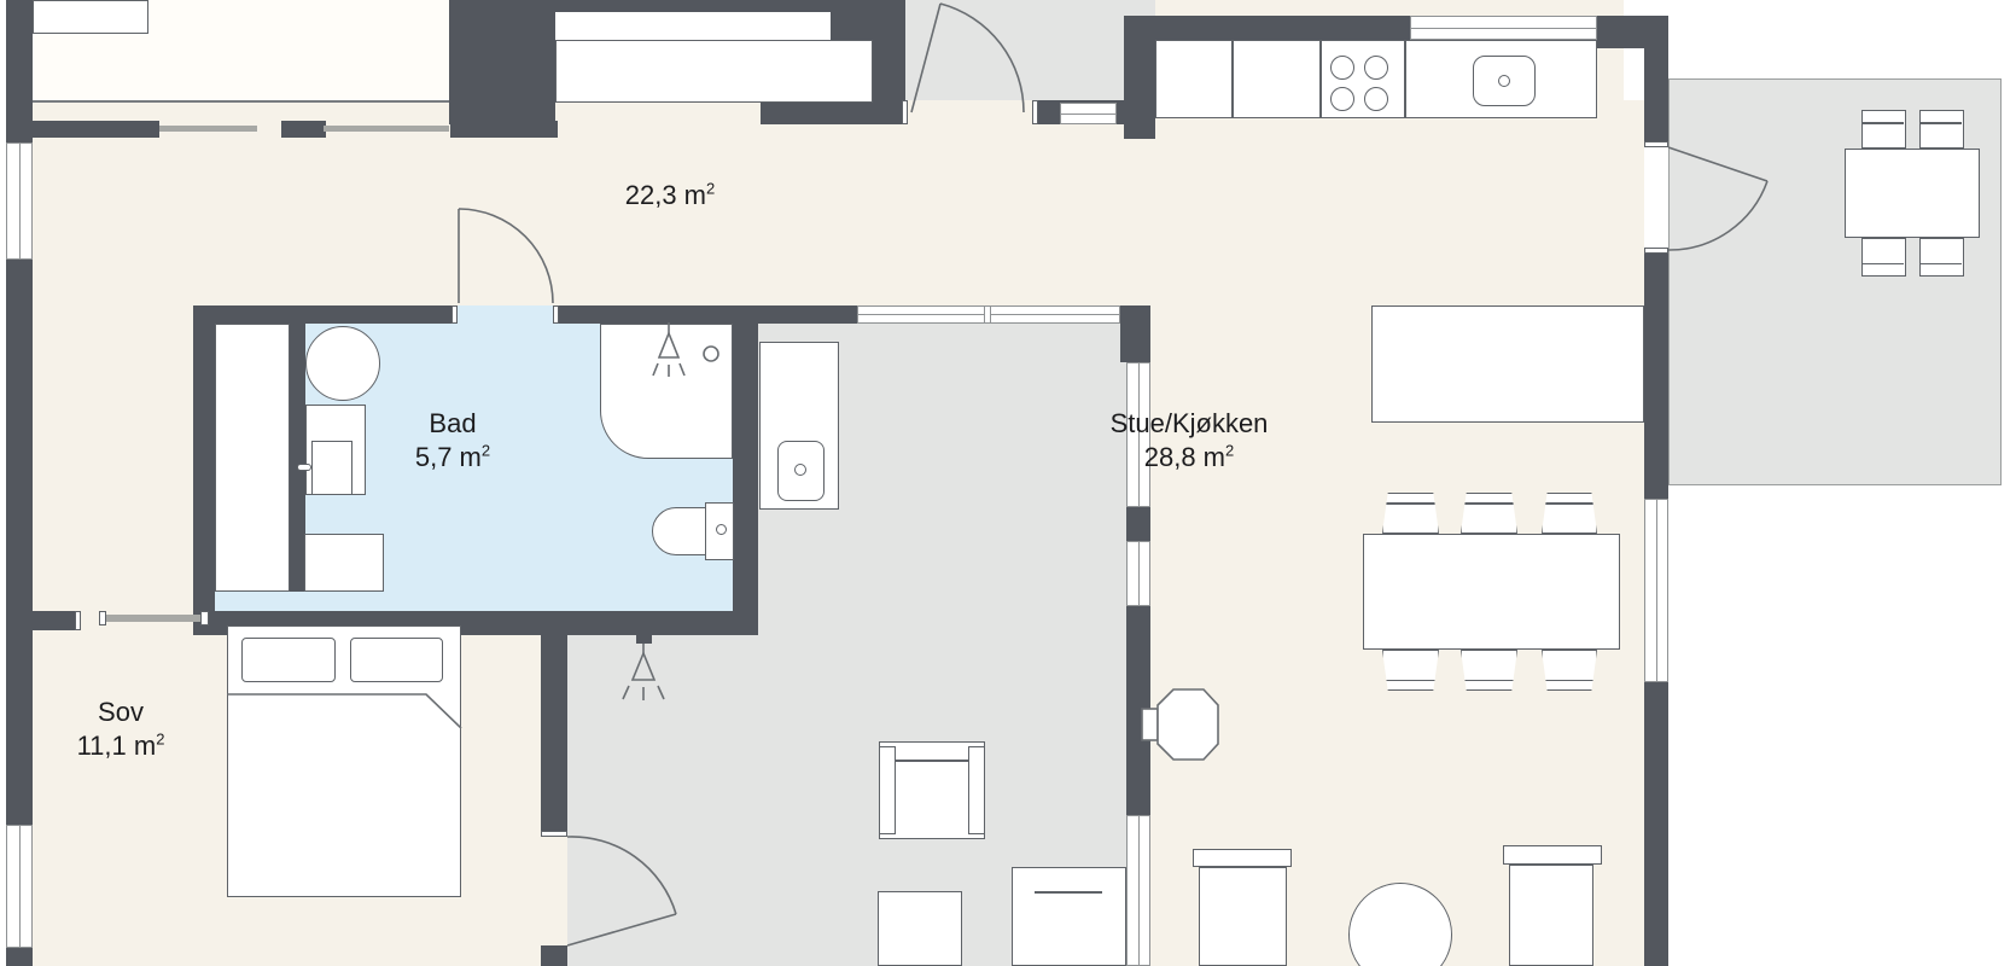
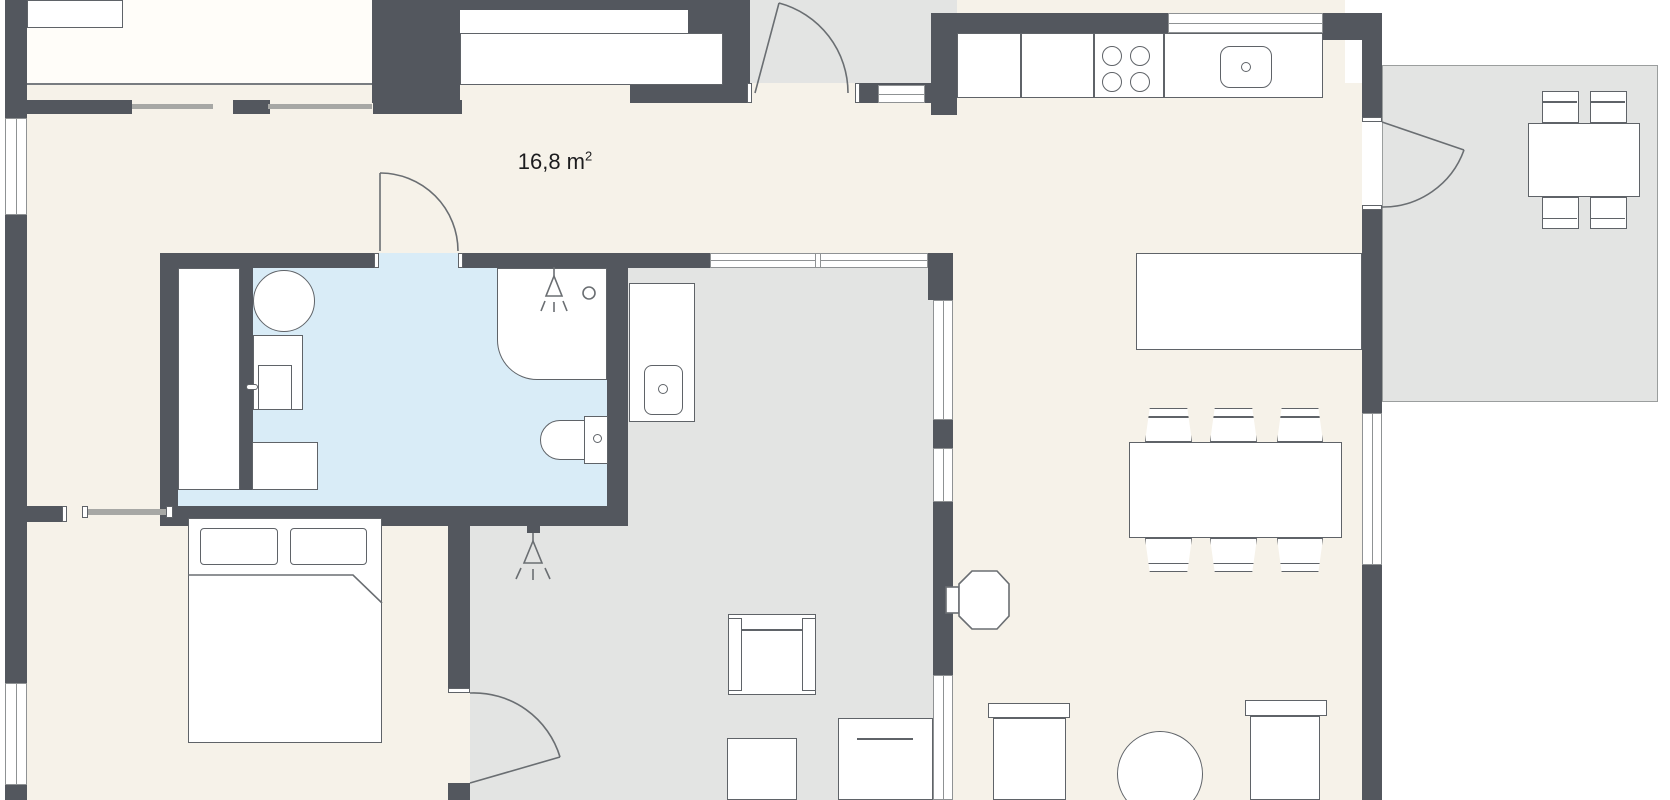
- 22,3 m2
+ 16,8 m2
- Bad
- 5,7 m2
- Sov
- 11,1 m2
- Stue/Kjøkken
- 28,8 m2
